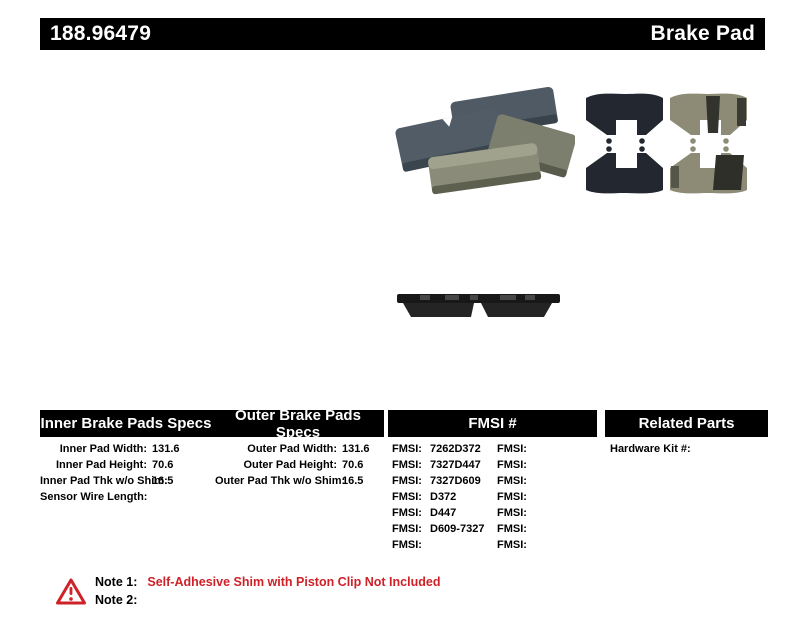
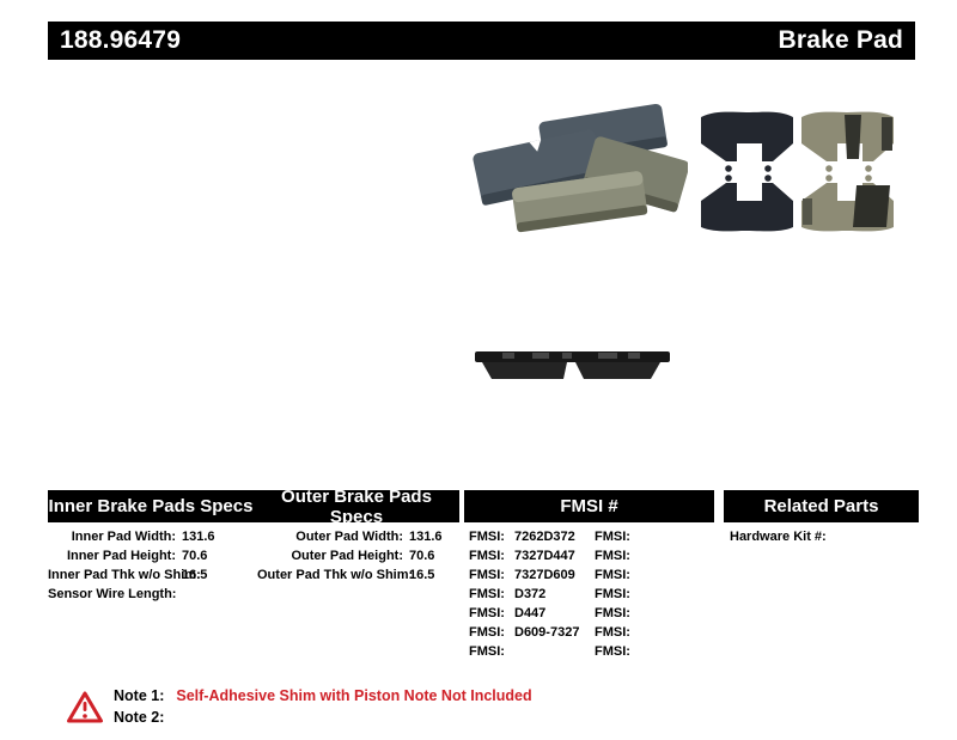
  188.96479
  Brake Pad
  Inner Brake Pads Specs
  Outer Brake Pads Specs
  FMSI #
  Related Parts
  Inner Pad Width:
  131.6
  Inner Pad Height:
  70.6
  Inner Pad Thk w/o Sh
  16.5
  Sensor Wire Length:
  Outer Pad Width:
  131.6
  Outer Pad Height:
  70.6
  Outer Pad Thk w/o Shim
  16.5
  FMSI:
  7262D372
  FMSI:
  7327D447
  FMSI:
  7327D609
  FMSI:
  D372
  FMSI:
  D447
  FMSI:
  D609-7327
  FMSI:
  FMSI:
  FMSI:
  FMSI:
  FMSI:
  FMSI:
  FMSI:
  FMSI:
  Hardware Kit #:
- Note 1: Self-Adhesive Shim with Piston Clip Not Included
+ Note 1: Self-Adhesive Shim with Piston Note Not Included
  Note 2:
